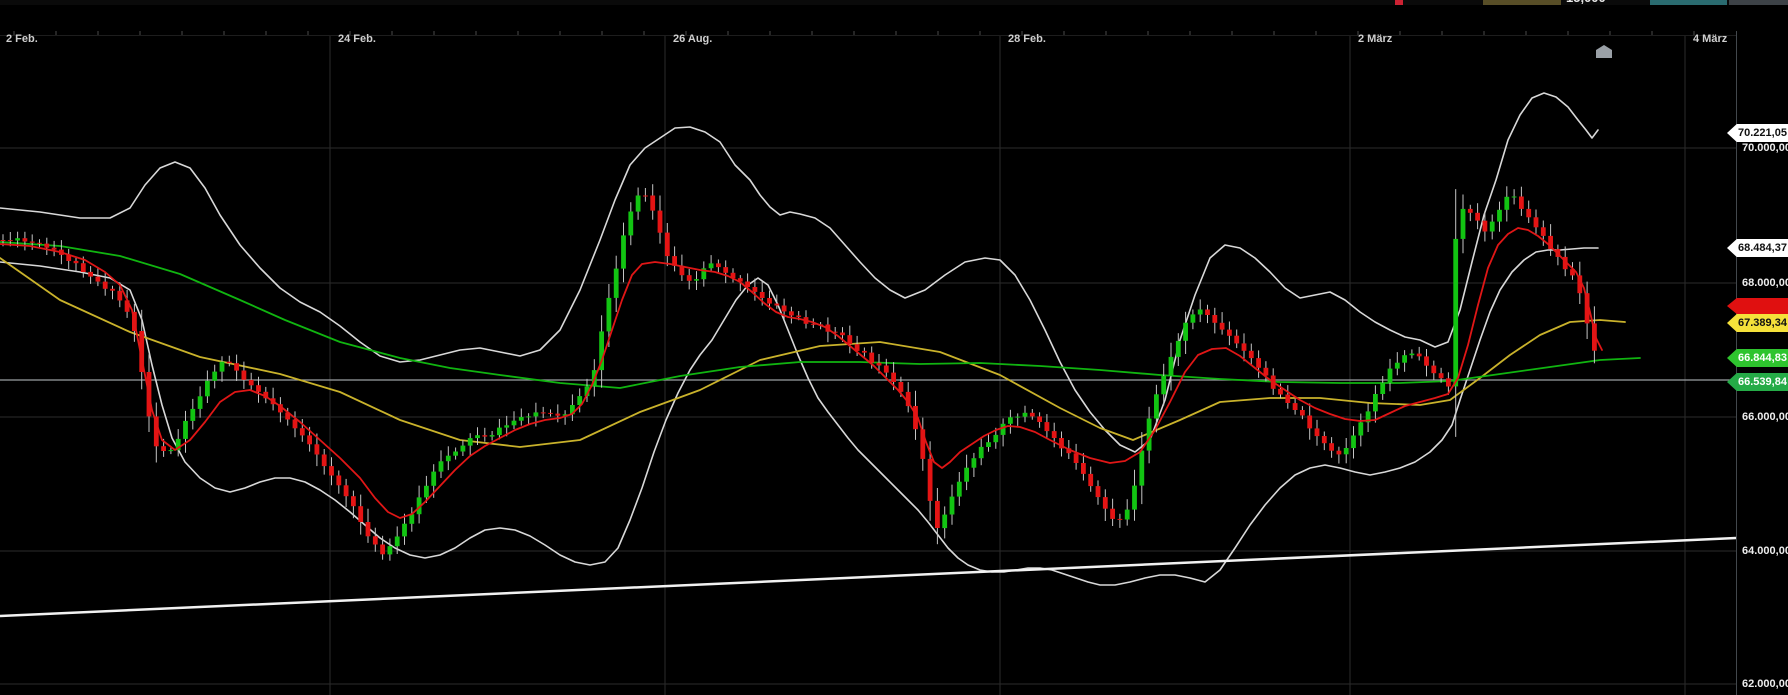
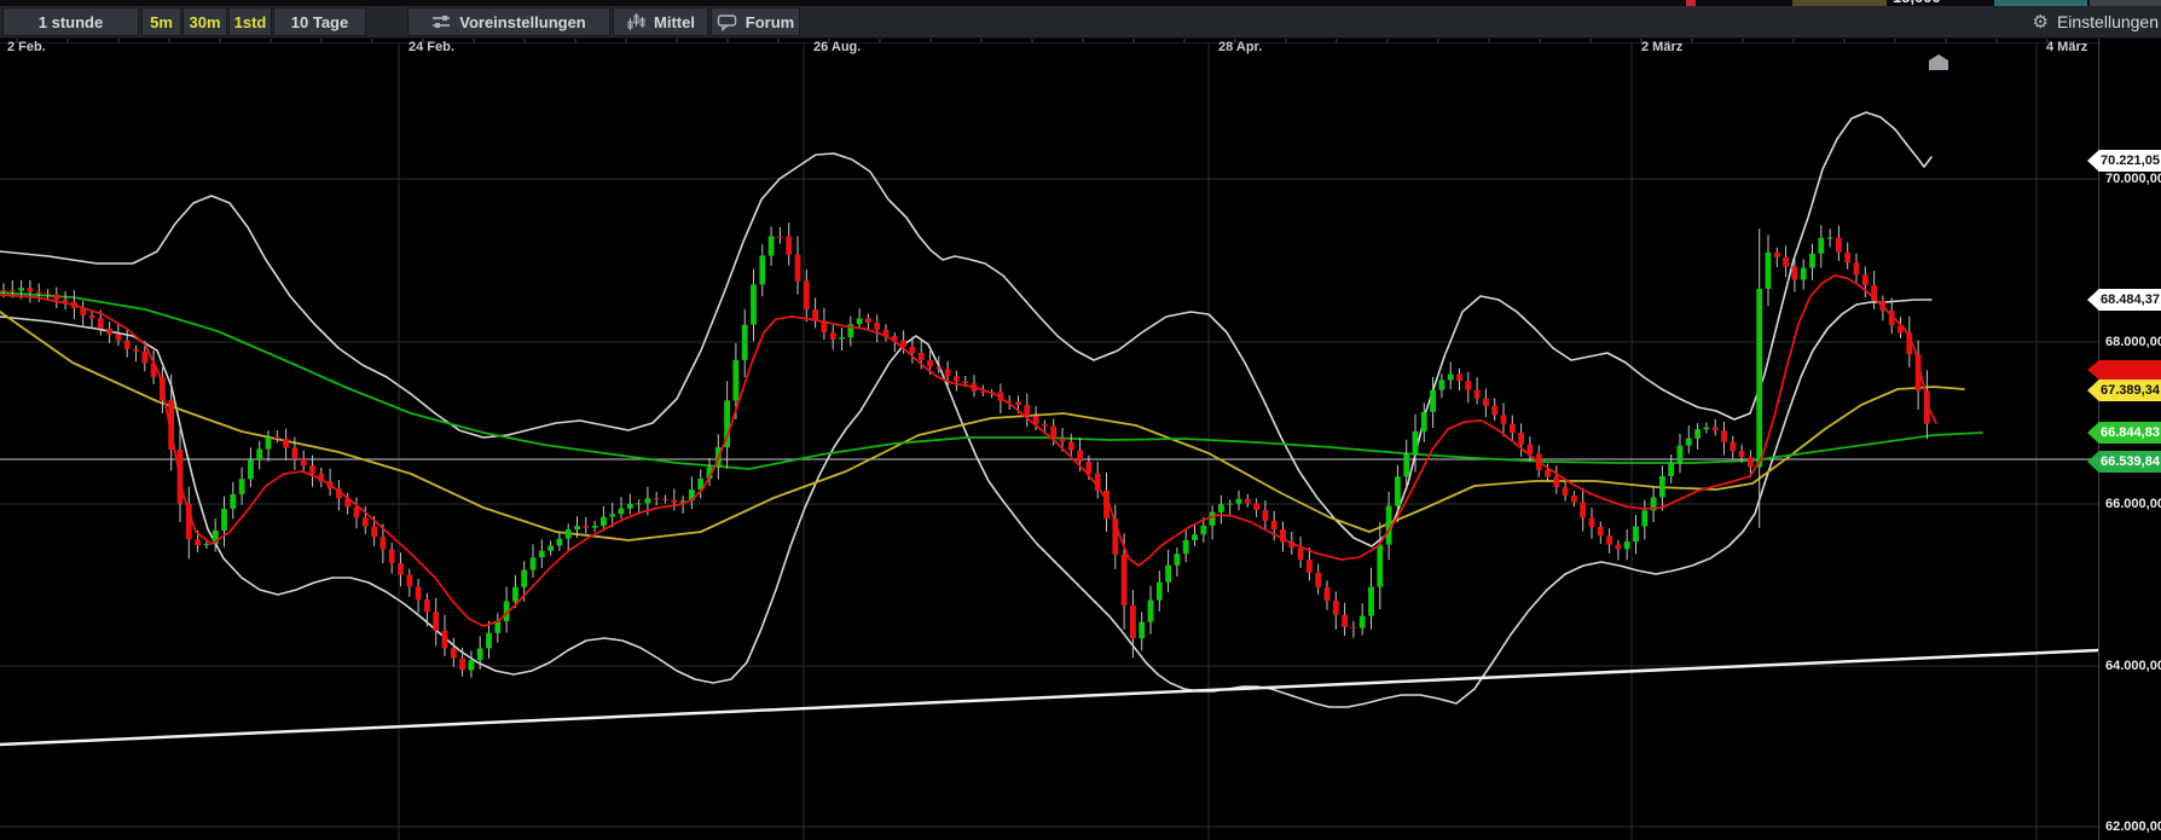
+ 1 stunde
+ 5m
+ 30m
+ 1std
+ 10 Tage
+ Voreinstellungen
+ Mittel
+ Forum
+ ⚙
+ Einstellungen
  2 Feb.
  24 Feb.
  26 Aug.
- 28 Feb.
+ 28 Apr.
  2 März
  4 März
  70.000,0
  68.000,0
  66.000,0
  64.000,0
  62.000,0
  70.221,05
  68.484,37
  67.389,34
  66.844,83
  66.539,84
